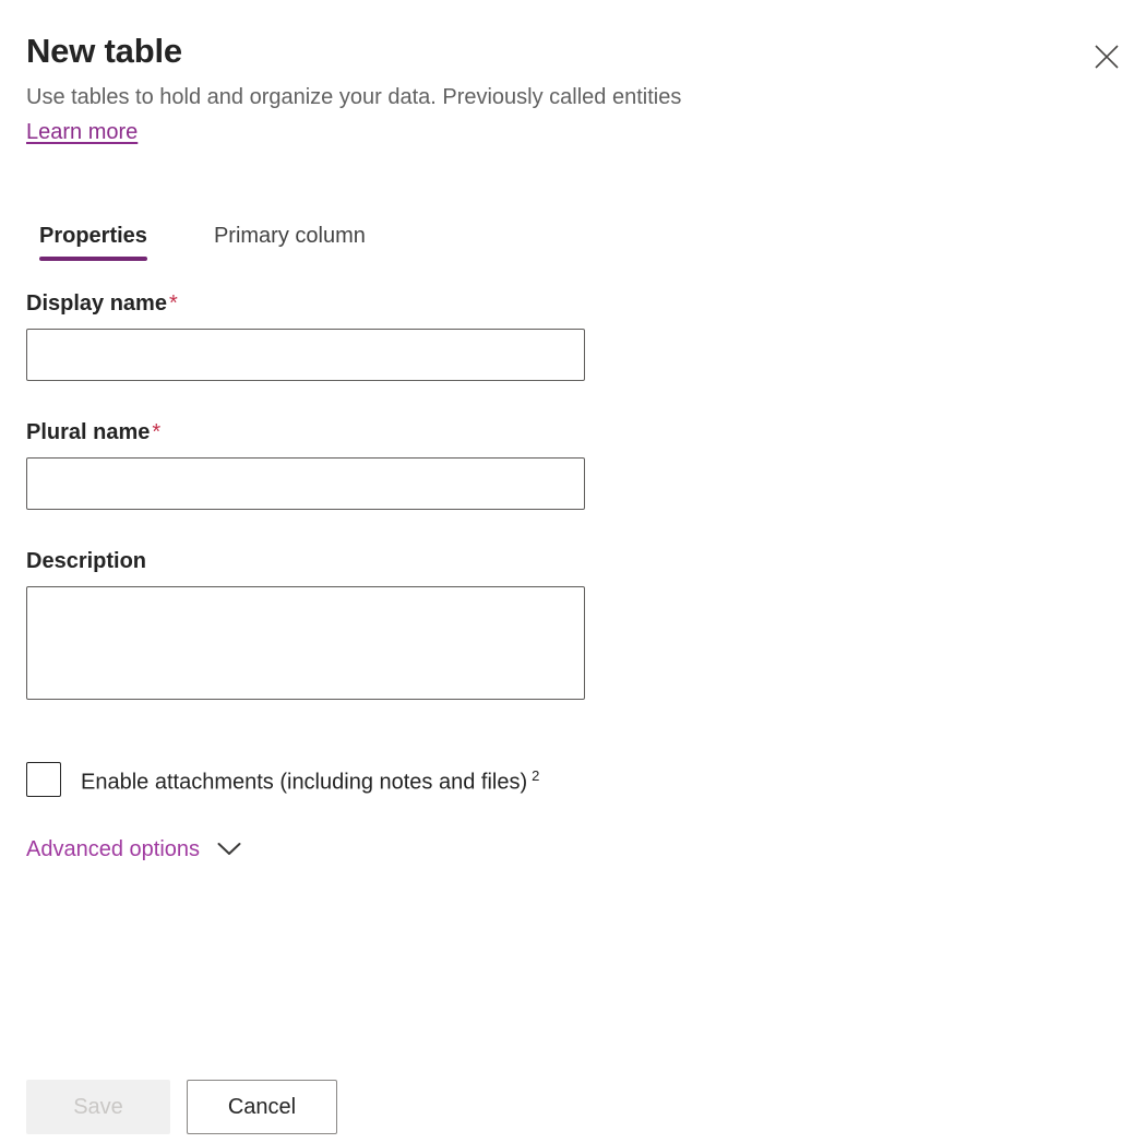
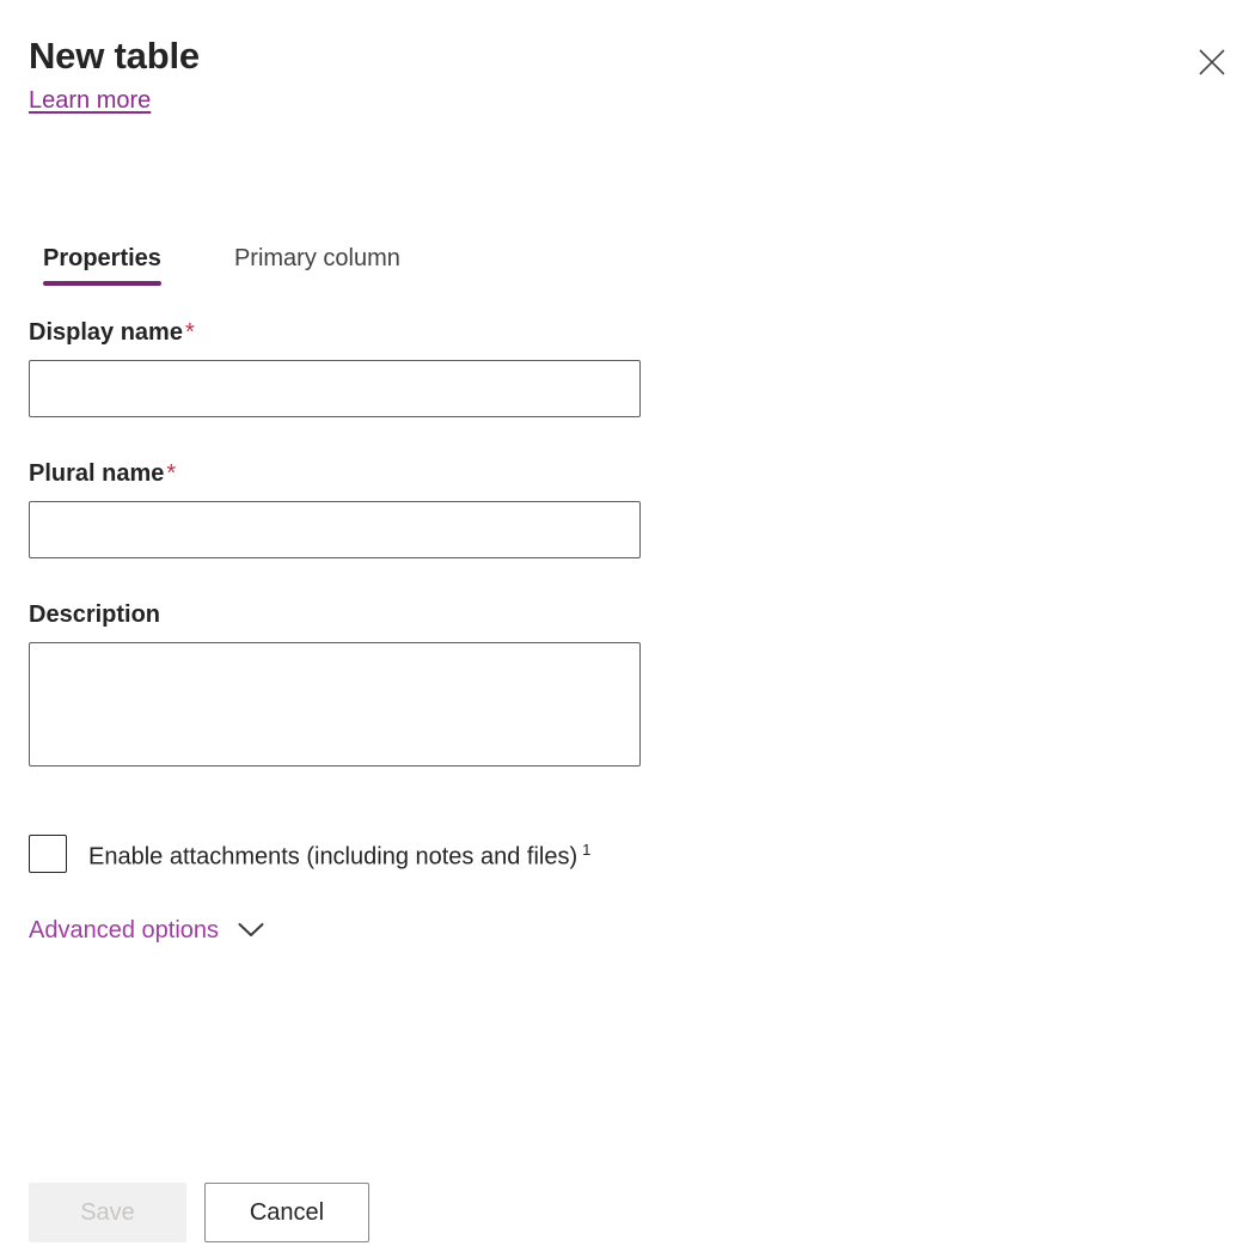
  New table
- Use tables to hold and organize your data. Previously called entities
  Learn more
  Properties
  Primary column
  Display name*
  Plural name*
  Description
- Enable attachments (including notes and files) 2
+ Enable attachments (including notes and files) 1
  Advanced options
  Save
  Cancel
